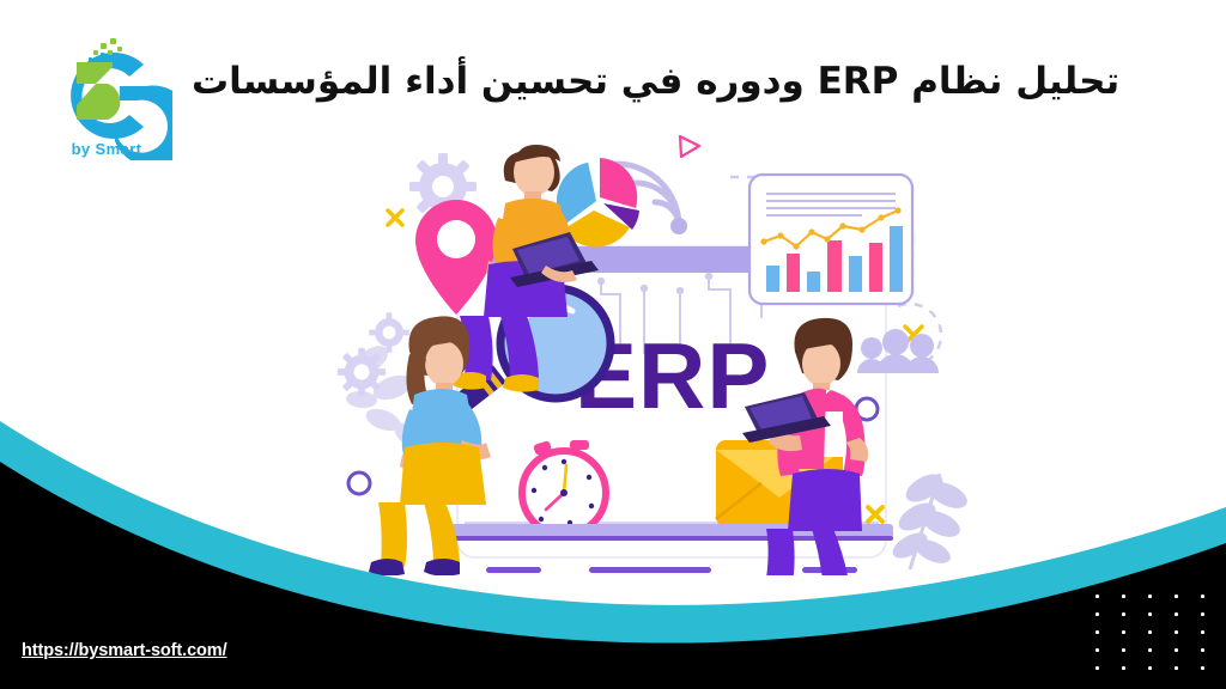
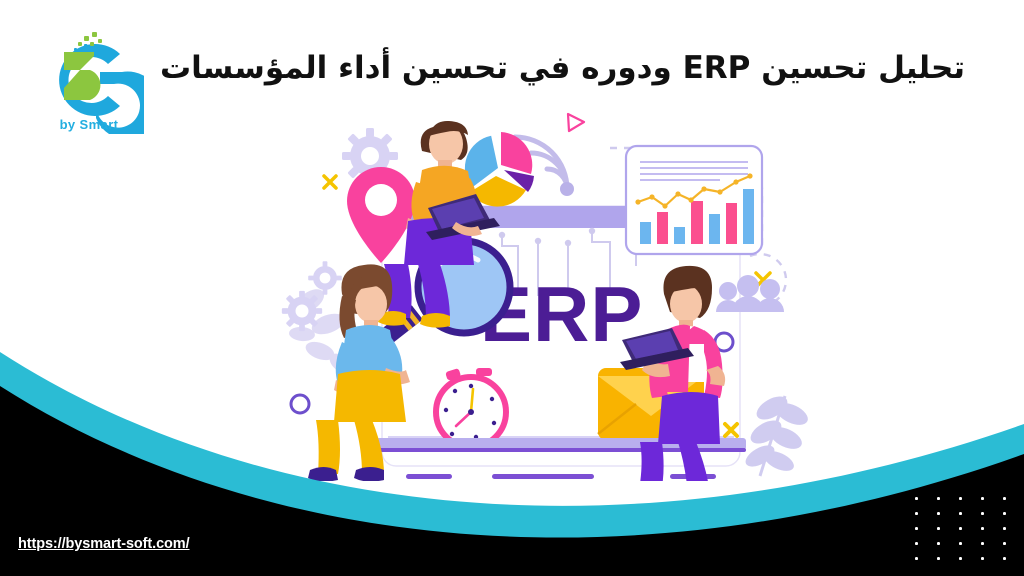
  ERP
  by Smart
- تحليل نظام ERP ودوره في تحسين أداء المؤسسات
+ تحليل تحسين ERP ودوره في تحسين أداء المؤسسات
  https://bysmart-soft.com/
